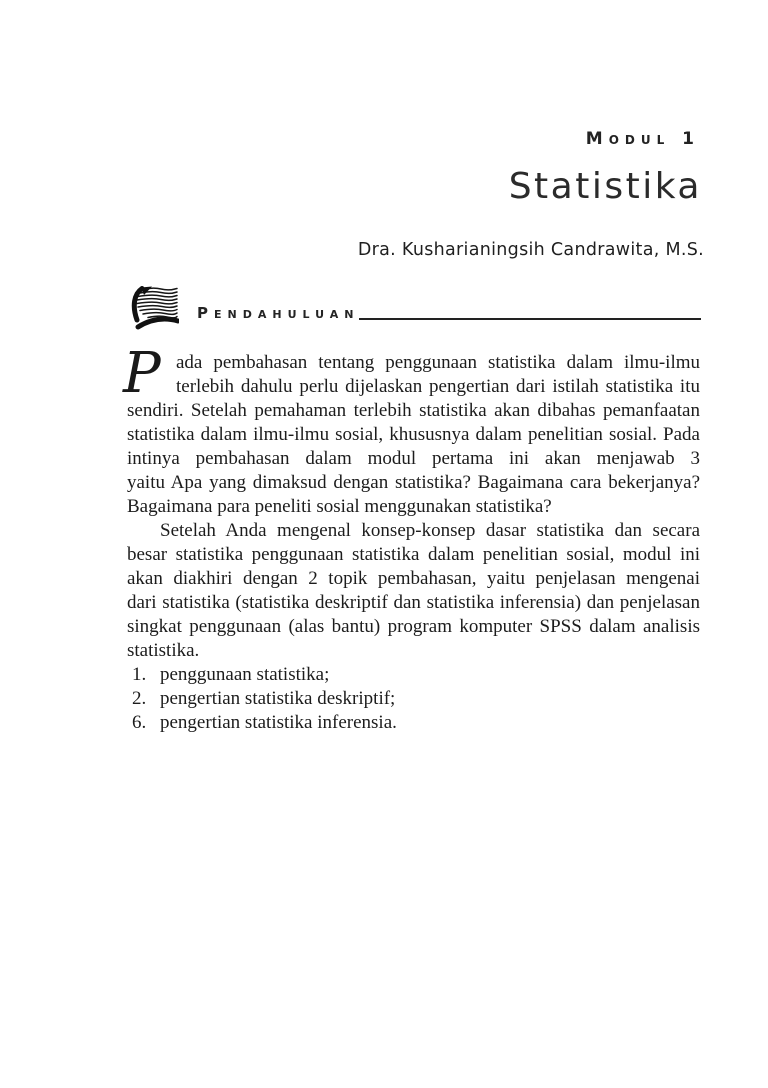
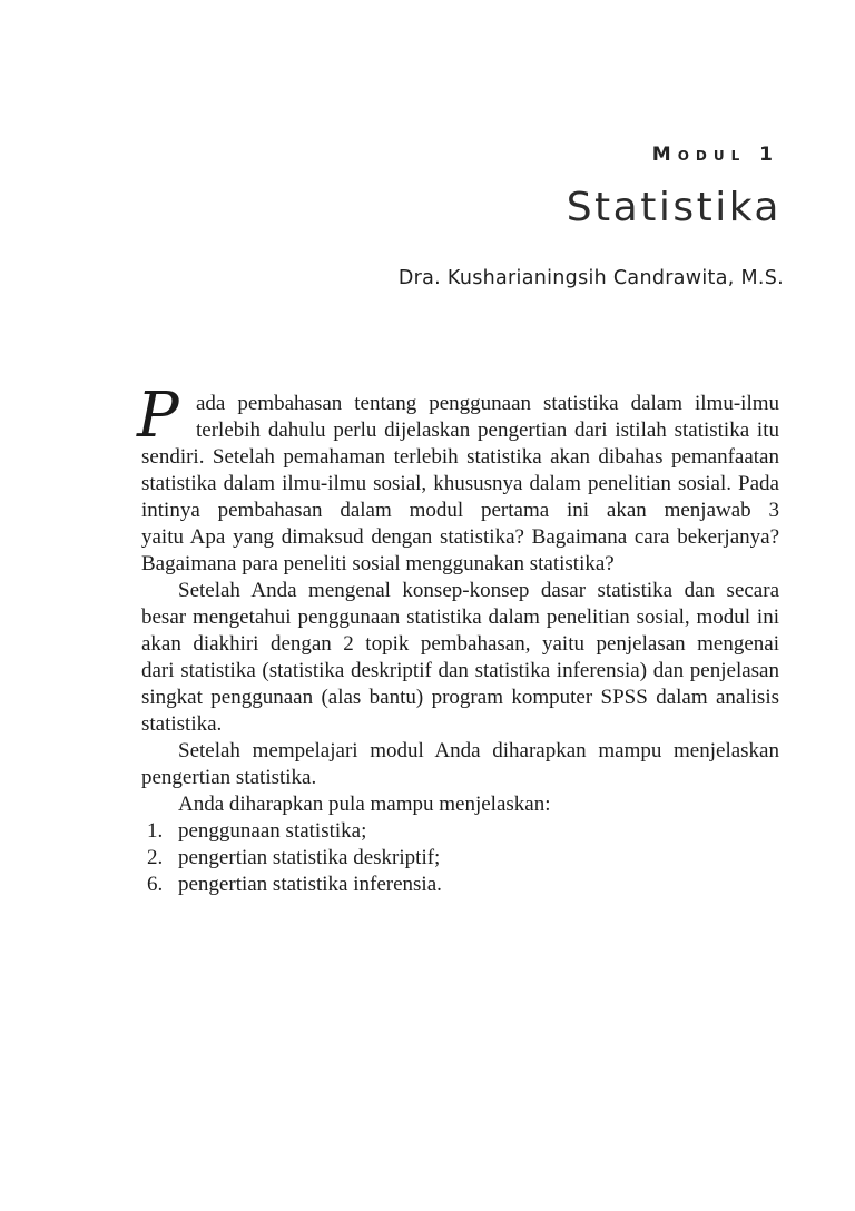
  Modul 1
  Statistika
  Dra. Kusharianingsih Candrawita, M.S.
- Pendahuluan
  P
  ada pembahasan tentang penggunaan statistika dalam ilmu-ilmu
  terlebih dahulu perlu dijelaskan pengertian dari istilah statistika itu
  sendiri. Setelah pemahaman terlebih statistika akan dibahas pemanfaatan
  statistika dalam ilmu-ilmu sosial, khususnya dalam penelitian sosial. Pada
  intinya pembahasan dalam modul pertama ini akan menjawab 3
  yaitu Apa yang dimaksud dengan statistika? Bagaimana cara bekerjanya?
  Bagaimana para peneliti sosial menggunakan statistika?
  Setelah Anda mengenal konsep-konsep dasar statistika dan secara
- besar statistika penggunaan statistika dalam penelitian sosial, modul ini
+ besar mengetahui penggunaan statistika dalam penelitian sosial, modul ini
  akan diakhiri dengan 2 topik pembahasan, yaitu penjelasan mengenai
  dari statistika (statistika deskriptif dan statistika inferensia) dan penjelasan
  singkat penggunaan (alas bantu) program komputer SPSS dalam analisis
  statistika.
+ Setelah mempelajari modul Anda diharapkan mampu menjelaskan
+ pengertian statistika.
+ Anda diharapkan pula mampu menjelaskan:
  1.
  penggunaan statistika;
  2.
  pengertian statistika deskriptif;
  6.
  pengertian statistika inferensia.
